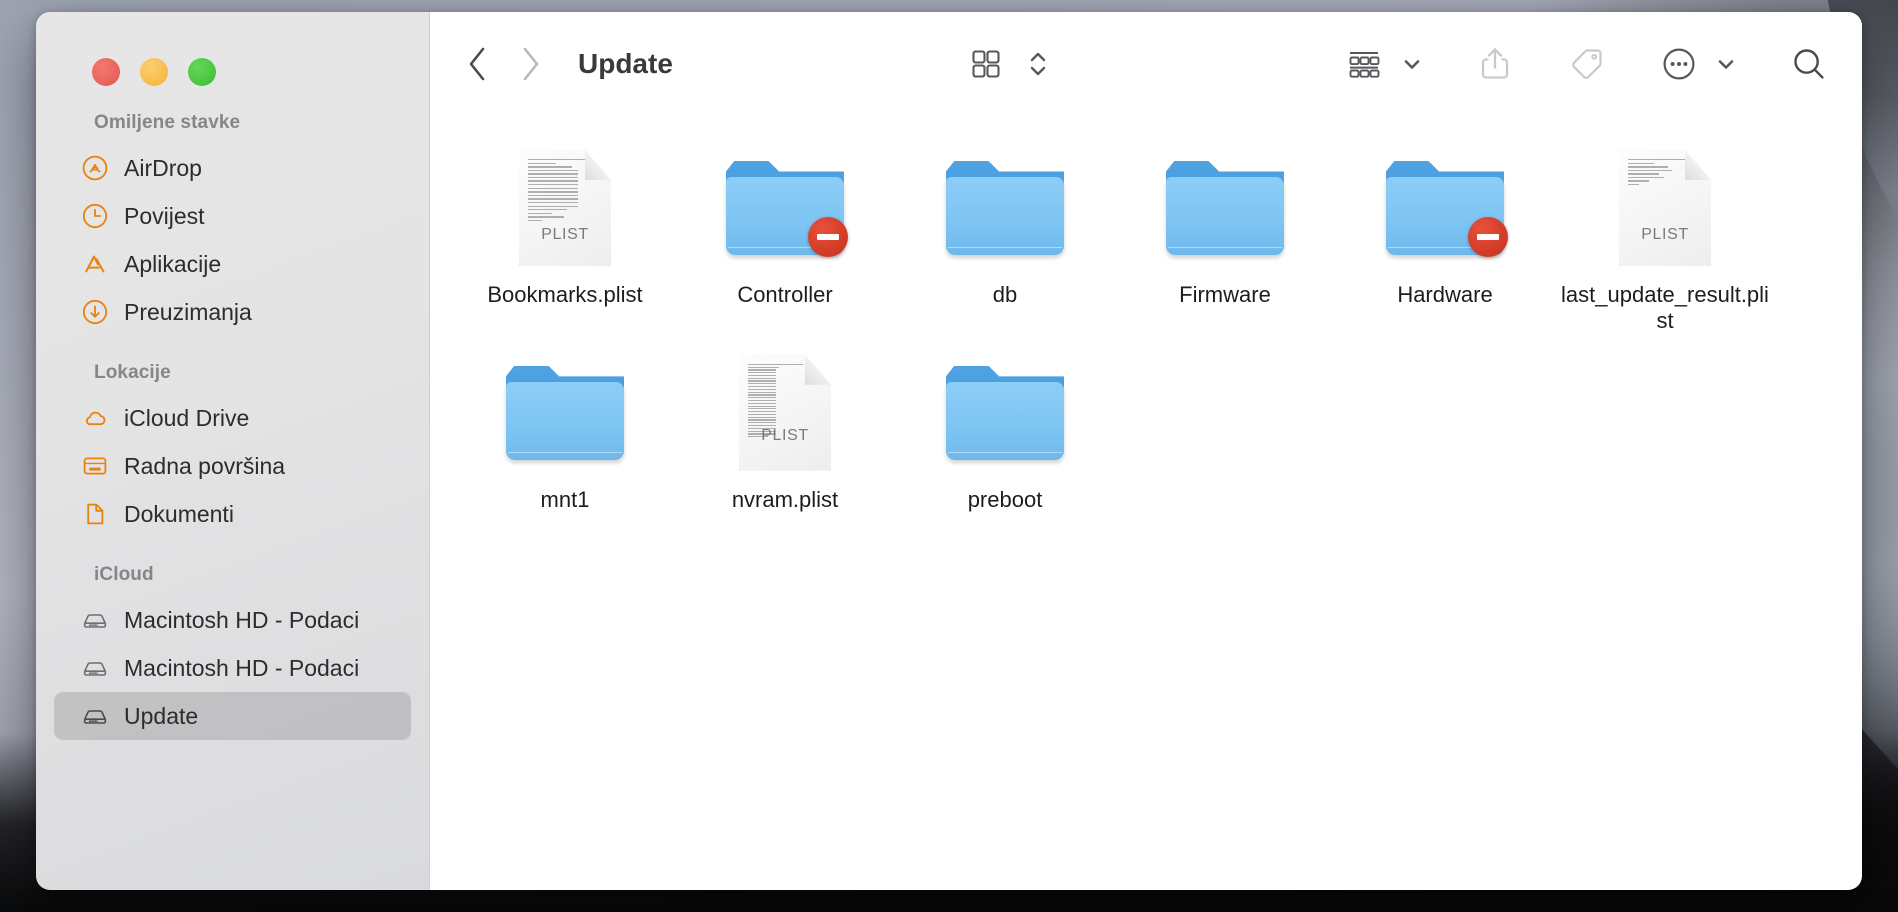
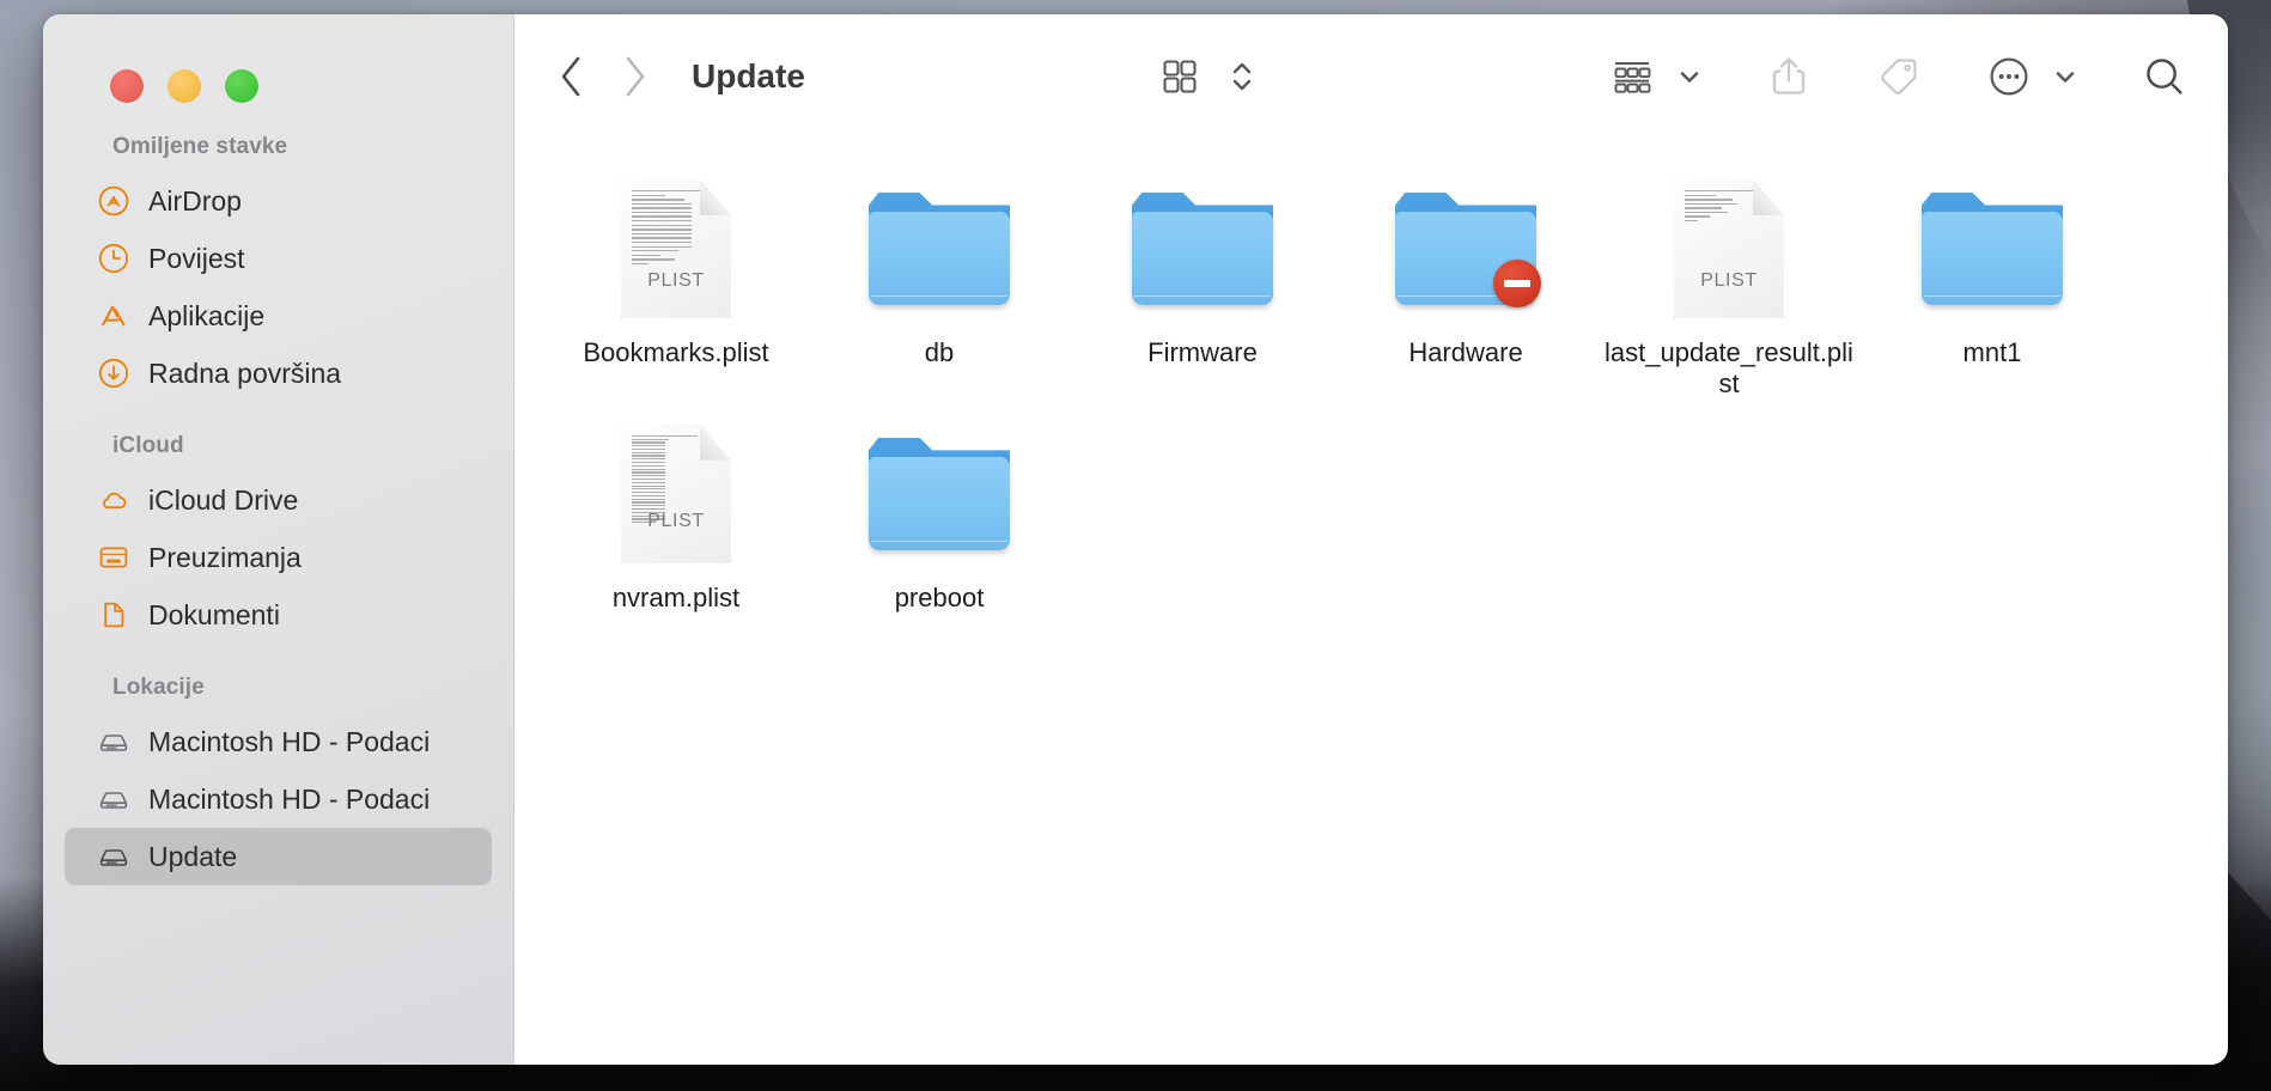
  Omiljene stavke
  AirDrop
  Povijest
  Aplikacije
- Preuzimanja
+ Radna površina
- Lokacije
+ iCloud
  iCloud Drive
- Radna površina
+ Preuzimanja
  Dokumenti
- iCloud
+ Lokacije
  Macintosh HD - Podaci
  Macintosh HD - Podaci
  Update
  Update
  PLIST
  Bookmarks.plist
- Controller
  db
  Firmware
  Hardware
  PLIST
  last_update_result.plist
  mnt1
  PLIST
  nvram.plist
  preboot
